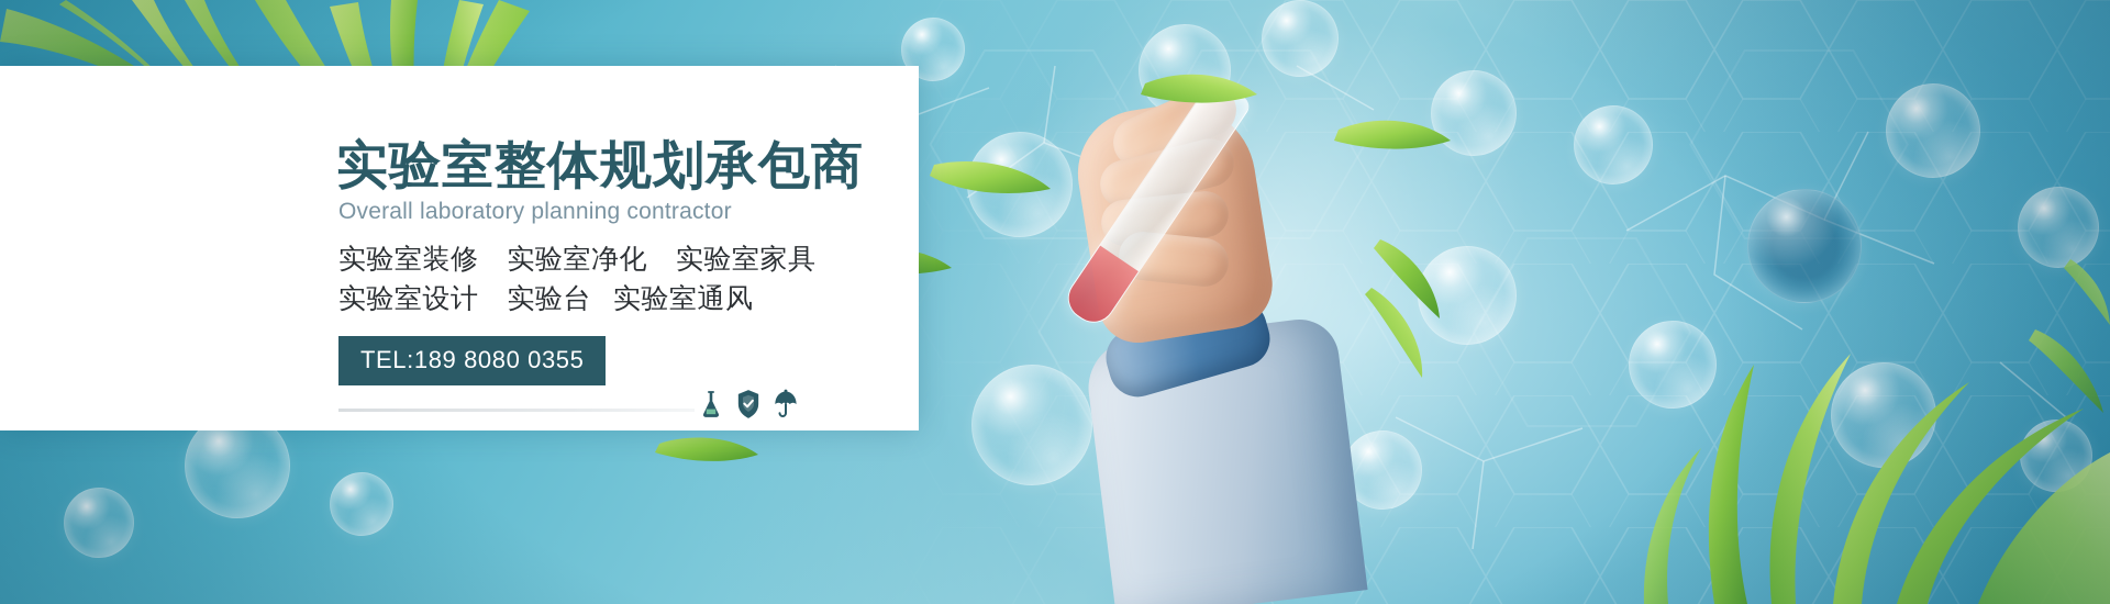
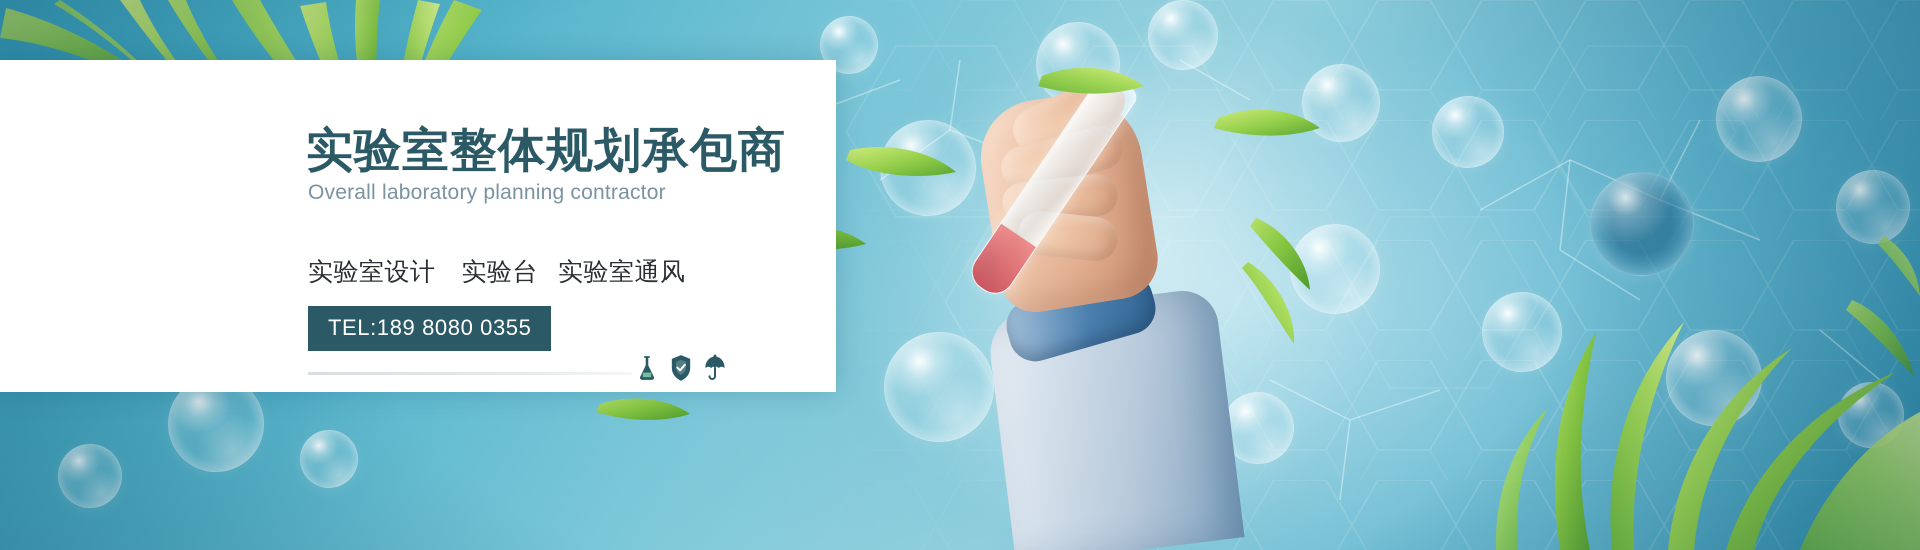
  实验室整体规划承包商
  Overall laboratory planning contractor
- 实验室装修 实验室净化 实验室家具
  实验室设计 实验台 实验室通风
  TEL:189 8080 0355
